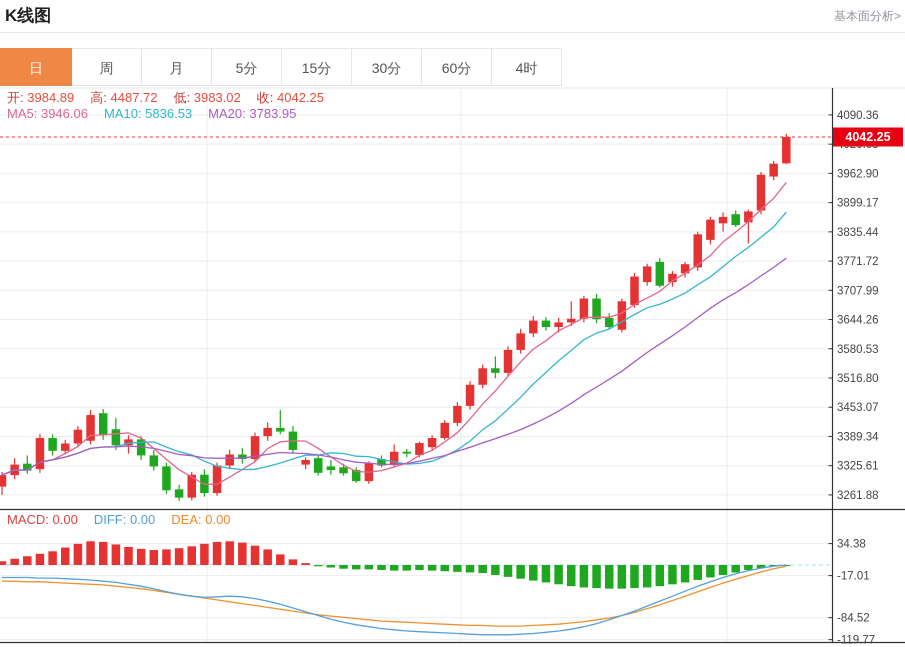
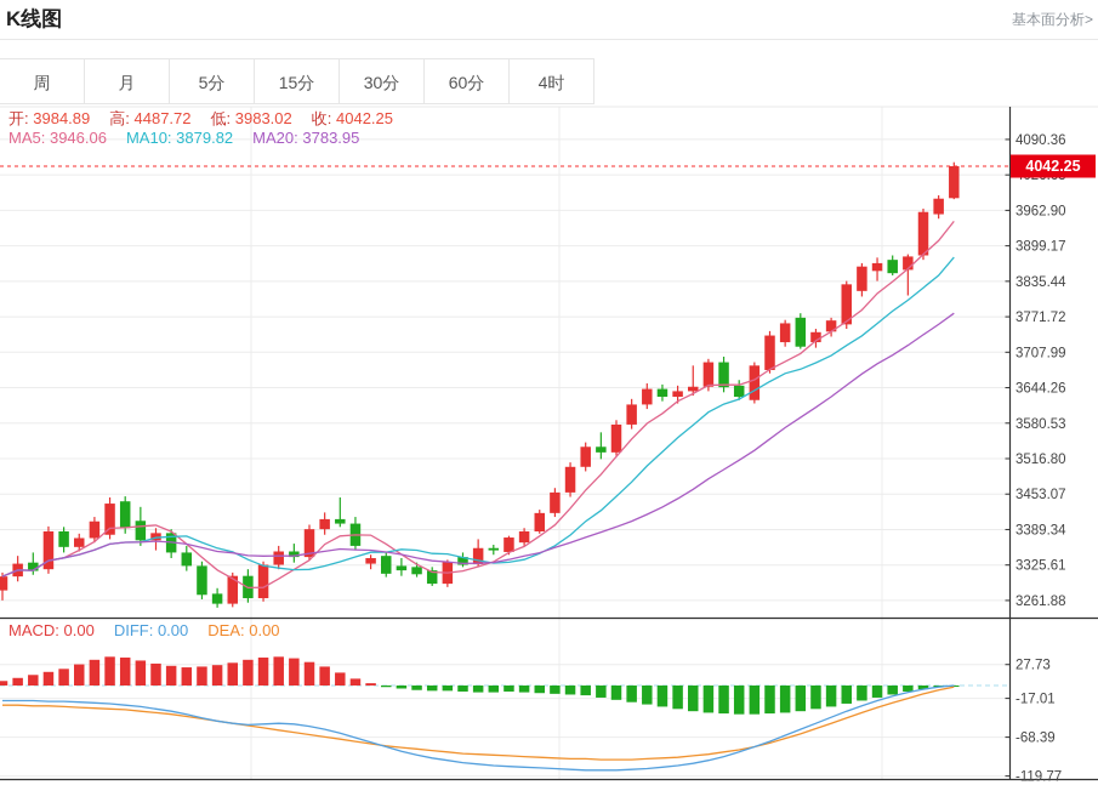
  4090.36
  3962.90
  3899.17
  3835.44
  3771.72
  3707.99
  3644.26
  3580.53
  3516.80
  3453.07
  3389.34
  3325.61
  3261.88
- 34.38
+ 27.73
  -17.01
- -84.52
+ -68.39
  -119.77
  4042.25
  K线图
  基本面分析>
- 日
  周
  月
  5分
  15分
  30分
  60分
  4时
  开: 3984.89
  高: 4487.72
  低: 3983.02
  收: 4042.25
  MA5: 3946.06
- MA10: 5836.53
+ MA10: 3879.82
  MA20: 3783.95
  MACD: 0.00
  DIFF: 0.00
  DEA: 0.00
